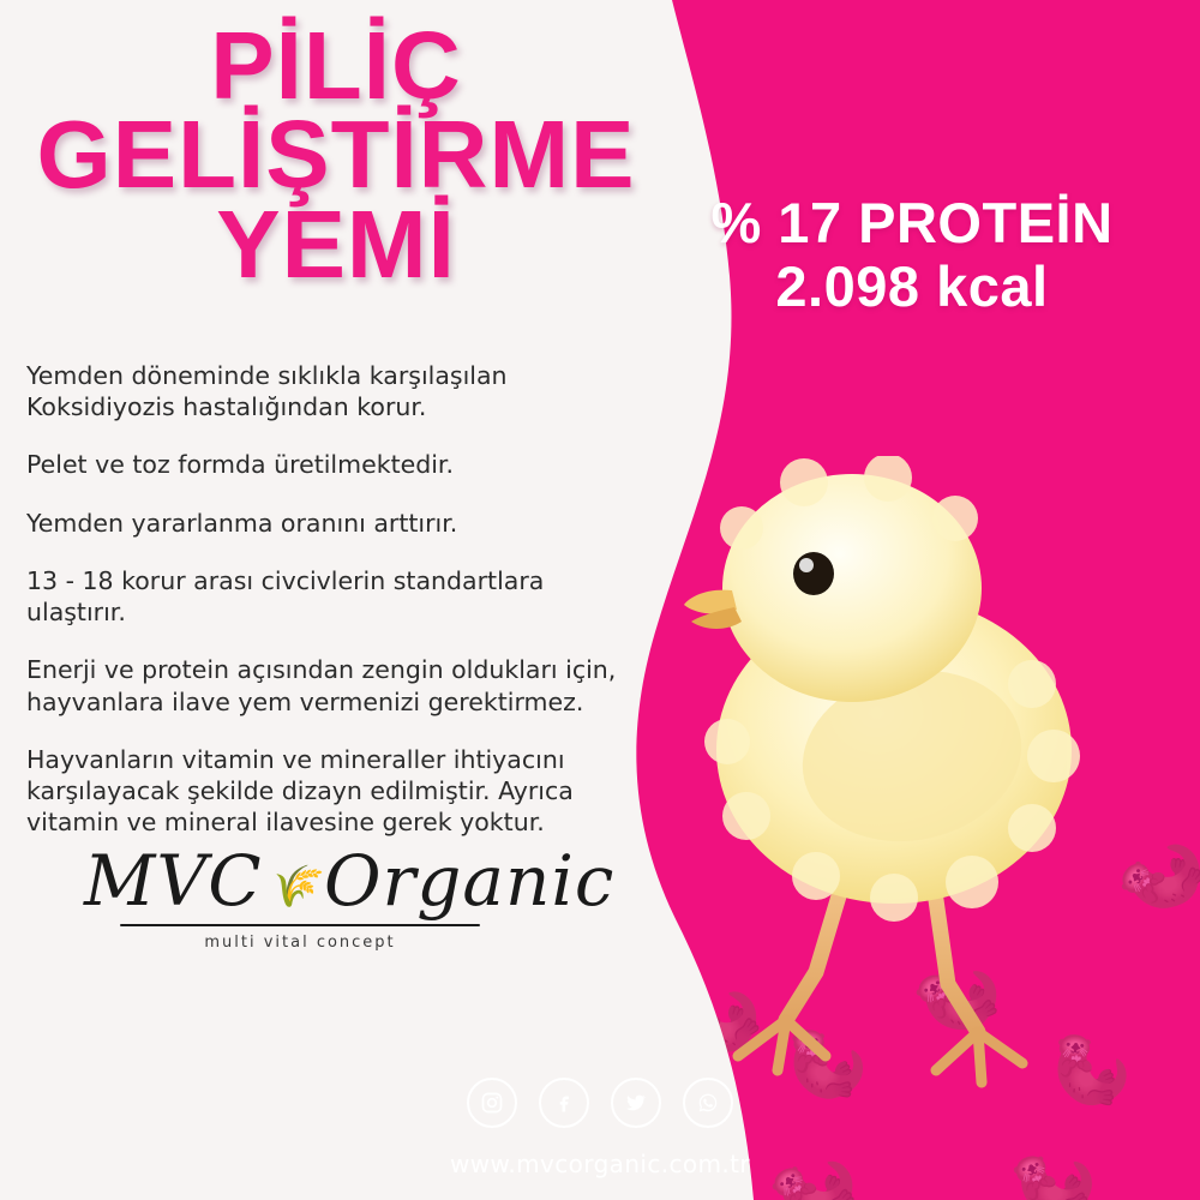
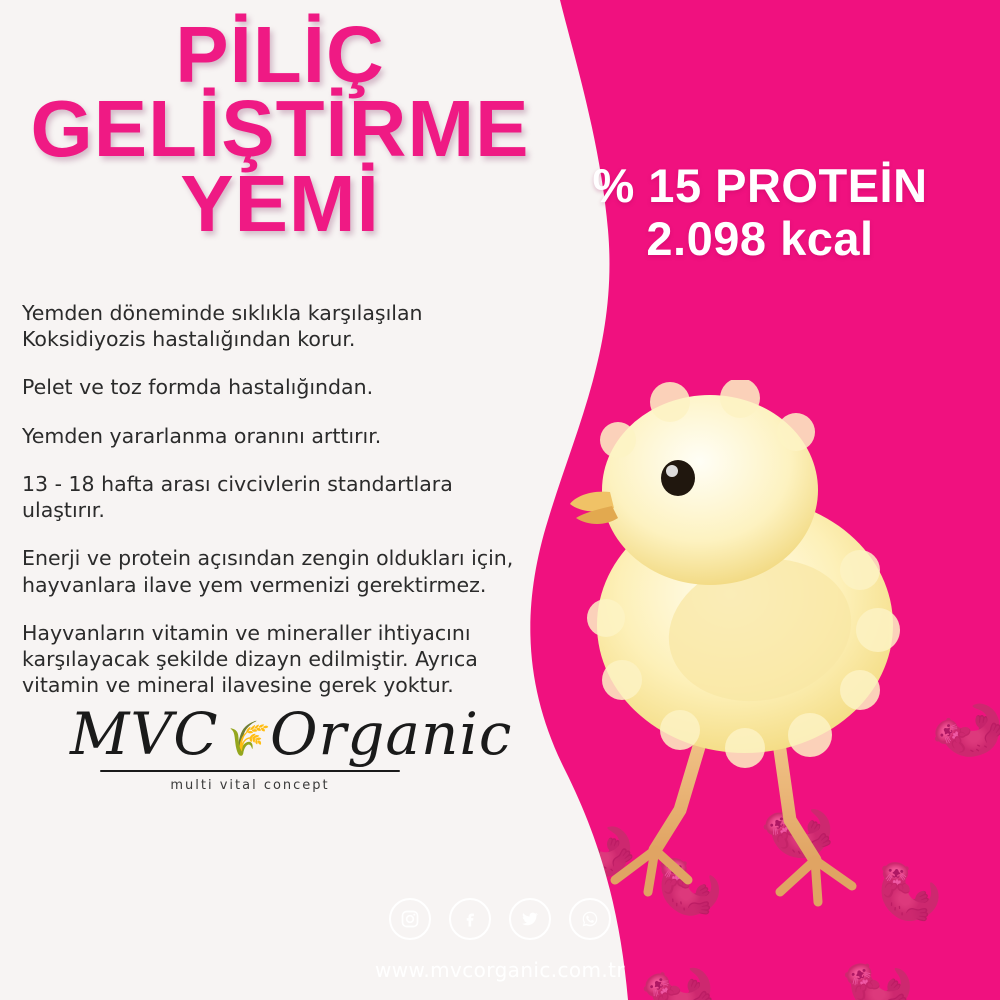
  PİLİÇ
  GELİŞTİRME
  YEMİ
- % 17 PROTEİN
+ % 15 PROTEİN
  2.098 kcal
  Yemden döneminde sıklıkla karşılaşılan Koksidiyozis hastalığından korur.
- Pelet ve toz formda üretilmektedir.
+ Pelet ve toz formda hastalığından.
  Yemden yararlanma oranını arttırır.
- 13 - 18 korur arası civcivlerin standartlara ulaştırır.
+ 13 - 18 hafta arası civcivlerin standartlara ulaştırır.
  Enerji ve protein açısından zengin oldukları için, hayvanlara ilave yem vermenizi gerektirmez.
  Hayvanların vitamin ve mineraller ihtiyacını karşılayacak şekilde dizayn edilmiştir. Ayrıca vitamin ve mineral ilavesine gerek yoktur.
  MVC🌾Organic
  multi vital concept
  www.mvcorganic.com.tr
